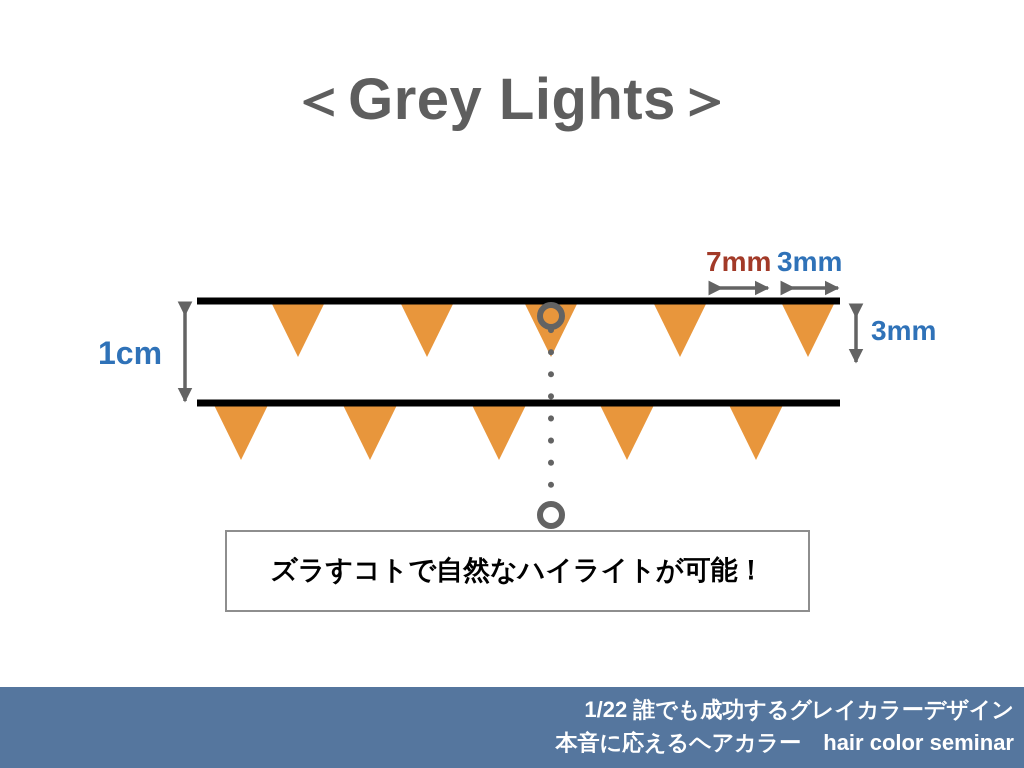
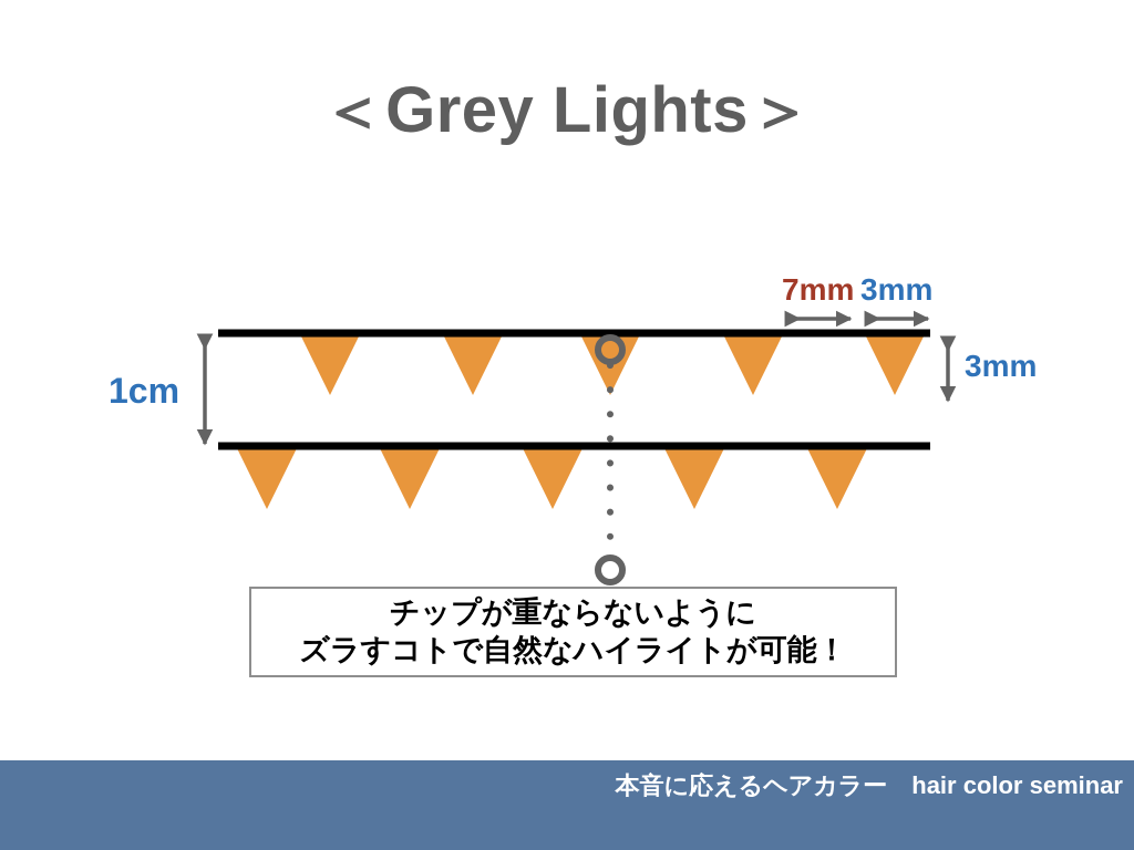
  ＜Grey Lights＞
  7mm
  3mm
  3mm
  1cm
+ チップが重ならないように
  ズラすコトで自然なハイライトが可能！
- 1/22 誰でも成功するグレイカラーデザイン
  本音に応えるヘアカラー hair color seminar
